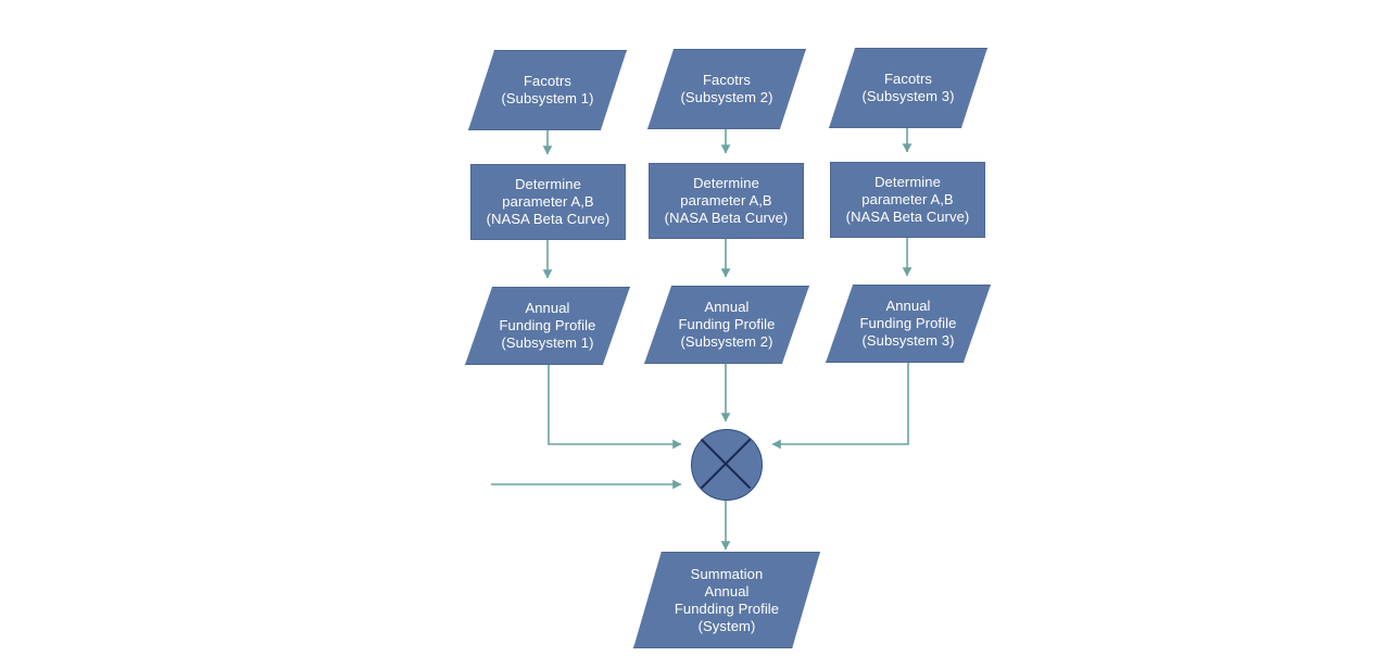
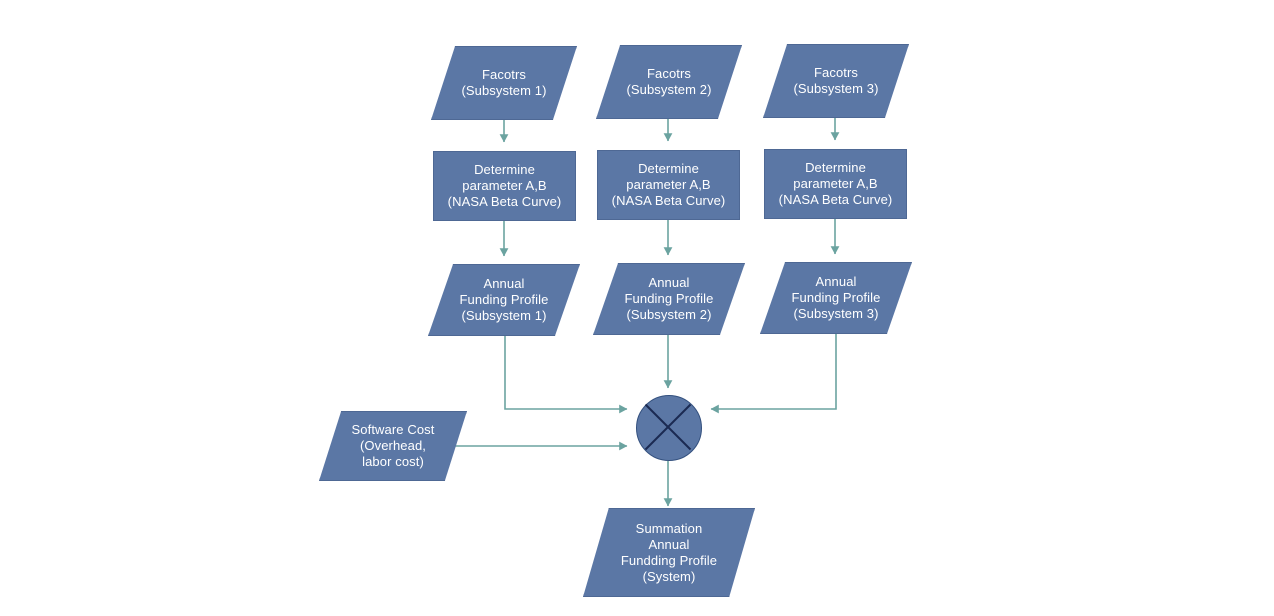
  Facotrs
  (Subsystem 1)
  Facotrs
  (Subsystem 2)
  Facotrs
  (Subsystem 3)
  Determine
  parameter A,B
  (NASA Beta Curve)
  Determine
  parameter A,B
  (NASA Beta Curve)
  Determine
  parameter A,B
  (NASA Beta Curve)
  Annual
  Funding Profile
  (Subsystem 1)
  Annual
  Funding Profile
  (Subsystem 2)
  Annual
  Funding Profile
  (Subsystem 3)
+ Software Cost
+ (Overhead,
+ labor cost)
  Summation
  Annual
  Fundding Profile
  (System)
